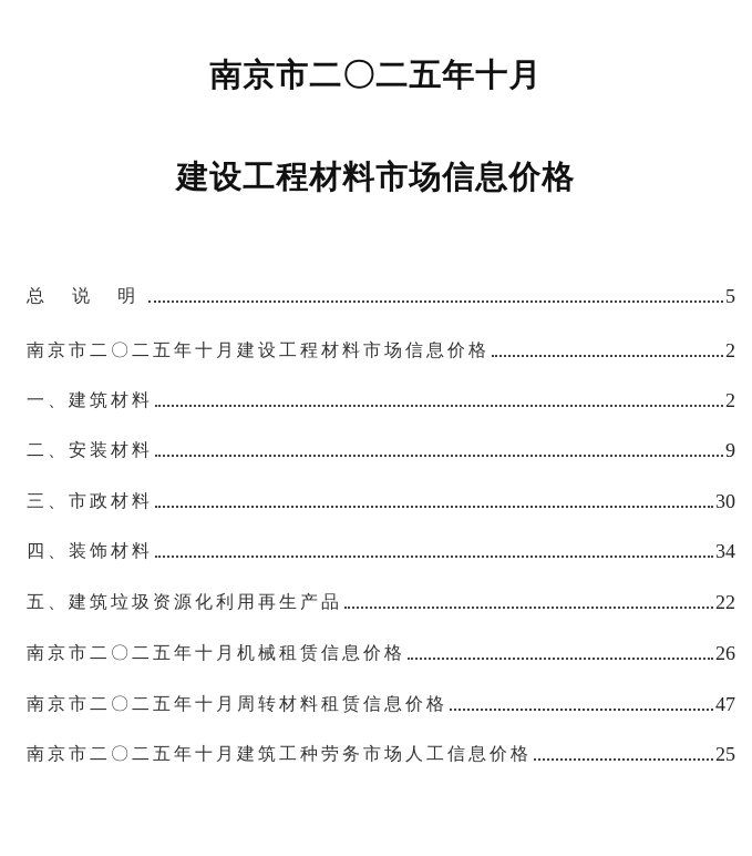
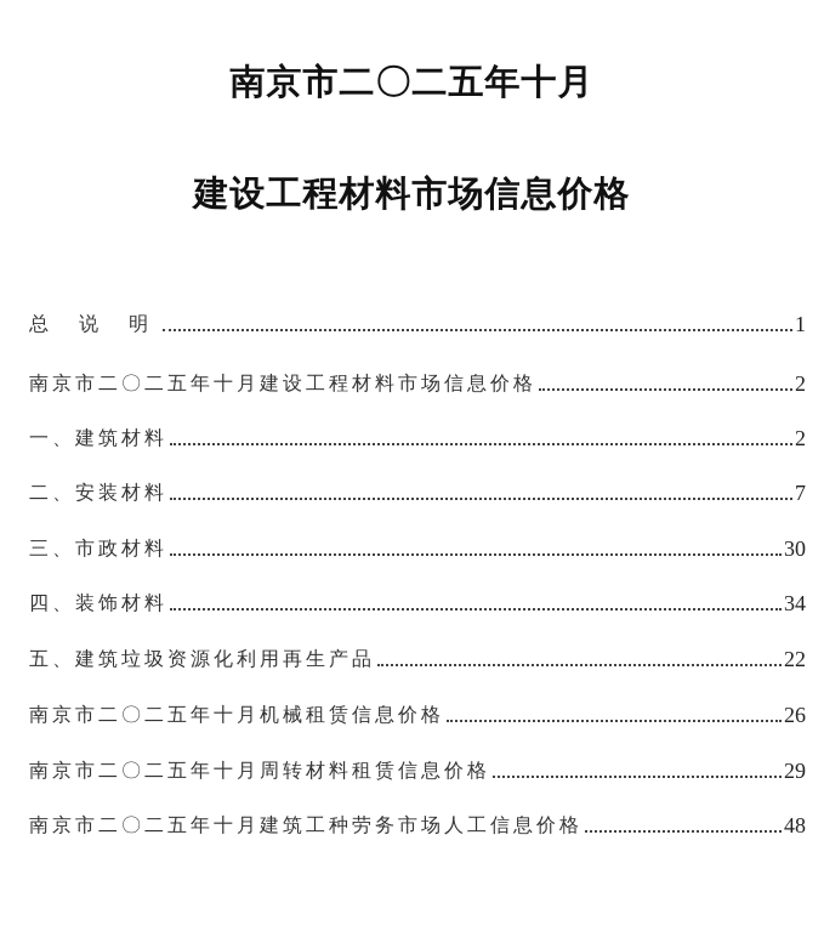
  南京市二〇二五年十月
  建设工程材料市场信息价格
  总 说 明
- 5
+ 1
  南京市二〇二五年十月建设工程材料市场信息价格
  2
  一、建筑材料
  2
  二、安装材料
- 9
+ 7
  三、市政材料
  30
  四、装饰材料
  34
  五、建筑垃圾资源化利用再生产品
  22
  南京市二〇二五年十月机械租赁信息价格
  26
  南京市二〇二五年十月周转材料租赁信息价格
- 47
+ 29
  南京市二〇二五年十月建筑工种劳务市场人工信息价格
- 25
+ 48
